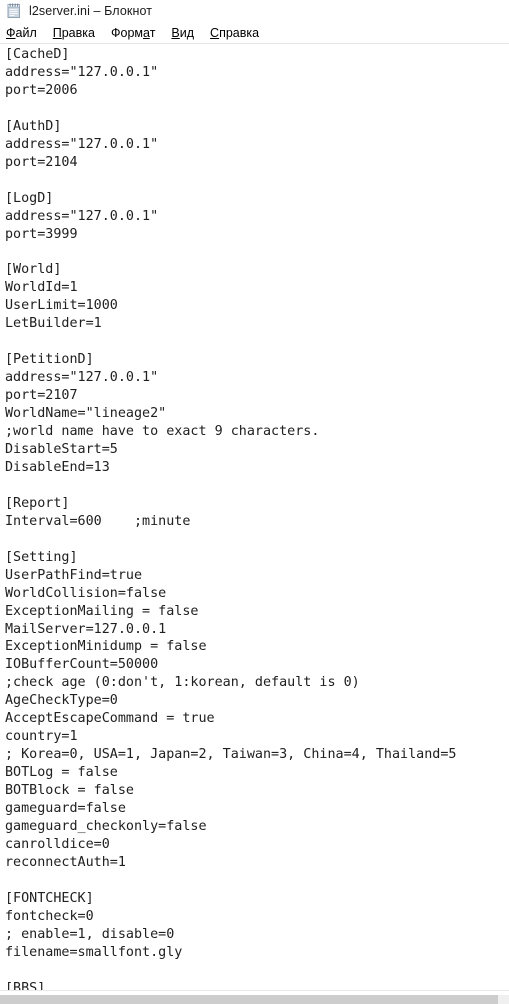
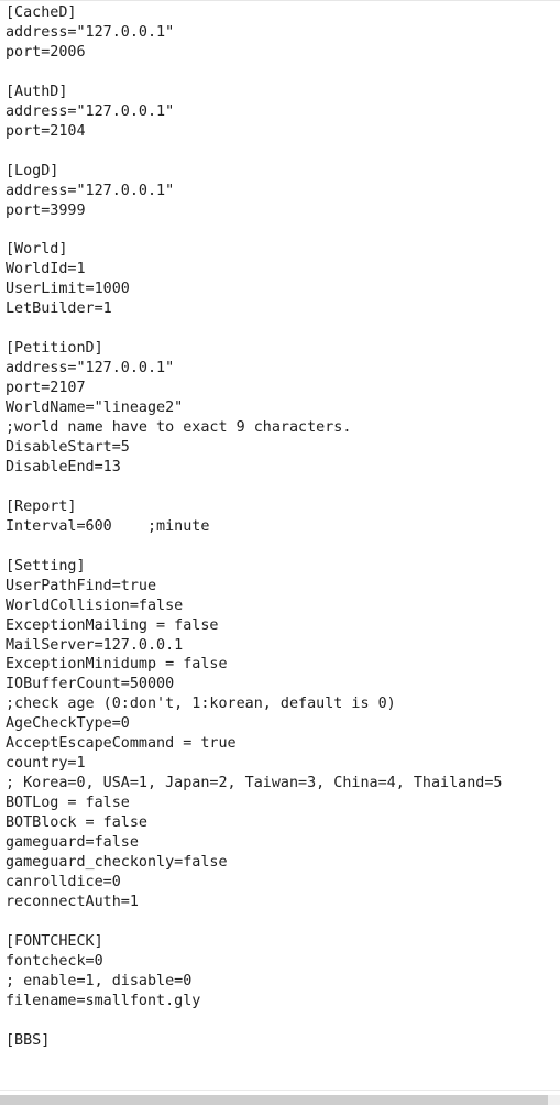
- l2server.ini – Блокнот
- Файл
- Правка
- Формат
- Вид
- Справка
  [CacheD]
  address="127.0.0.1"
  port=2006
  [AuthD]
  address="127.0.0.1"
  port=2104
  [LogD]
  address="127.0.0.1"
  port=3999
  [World]
  WorldId=1
  UserLimit=1000
  LetBuilder=1
  [PetitionD]
  address="127.0.0.1"
  port=2107
  WorldName="lineage2"
  ;world name have to exact 9 characters.
  DisableStart=5
  DisableEnd=13
  [Report]
  Interval=600 ;minute
  [Setting]
  UserPathFind=true
  WorldCollision=false
  ExceptionMailing = false
  MailServer=127.0.0.1
  ExceptionMinidump = false
  IOBufferCount=50000
  ;check age (0:don't, 1:korean, default is 0)
  AgeCheckType=0
  AcceptEscapeCommand = true
  country=1
  ; Korea=0, USA=1, Japan=2, Taiwan=3, China=4, Thailand=5
  BOTLog = false
  BOTBlock = false
  gameguard=false
  gameguard_checkonly=false
  canrolldice=0
  reconnectAuth=1
  [FONTCHECK]
  fontcheck=0
  ; enable=1, disable=0
  filename=smallfont.gly
  [BBS]
